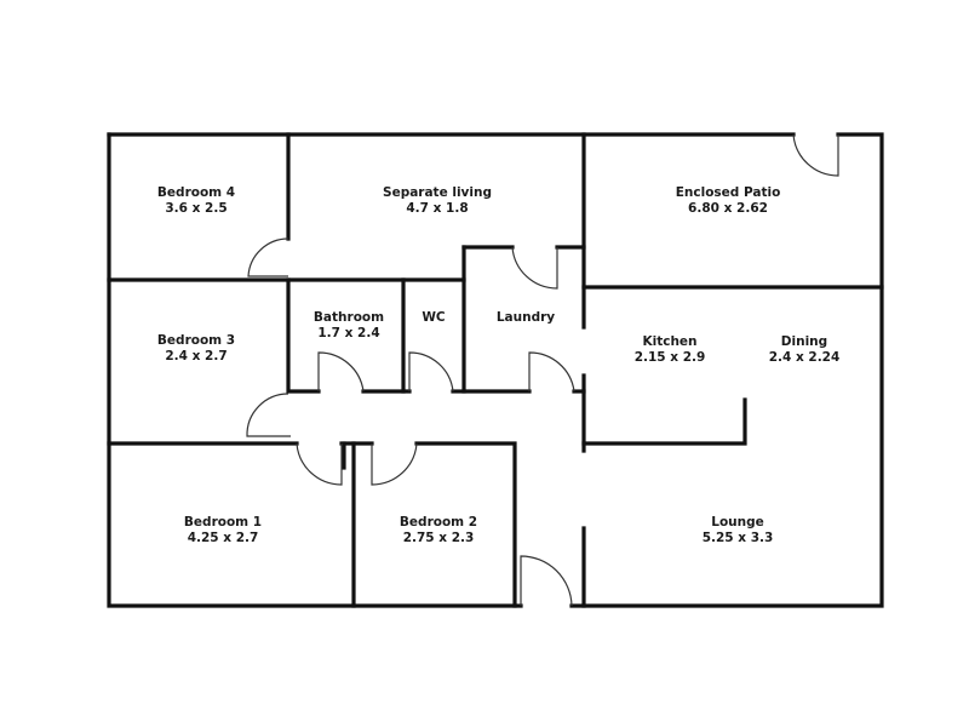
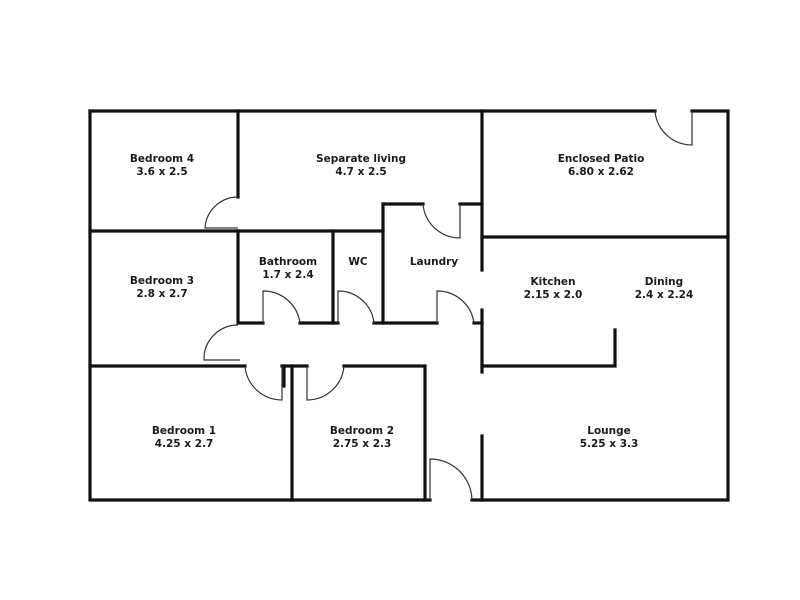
  Bedroom 4
  3.6 x 2.5
  Separate living
- 4.7 x 1.8
+ 4.7 x 2.5
  Enclosed Patio
  6.80 x 2.62
  Bedroom 3
- 2.4 x 2.7
+ 2.8 x 2.7
  Bathroom
  1.7 x 2.4
  WC
  Laundry
  Kitchen
- 2.15 x 2.9
+ 2.15 x 2.0
  Dining
  2.4 x 2.24
  Bedroom 1
  4.25 x 2.7
  Bedroom 2
  2.75 x 2.3
  Lounge
  5.25 x 3.3
